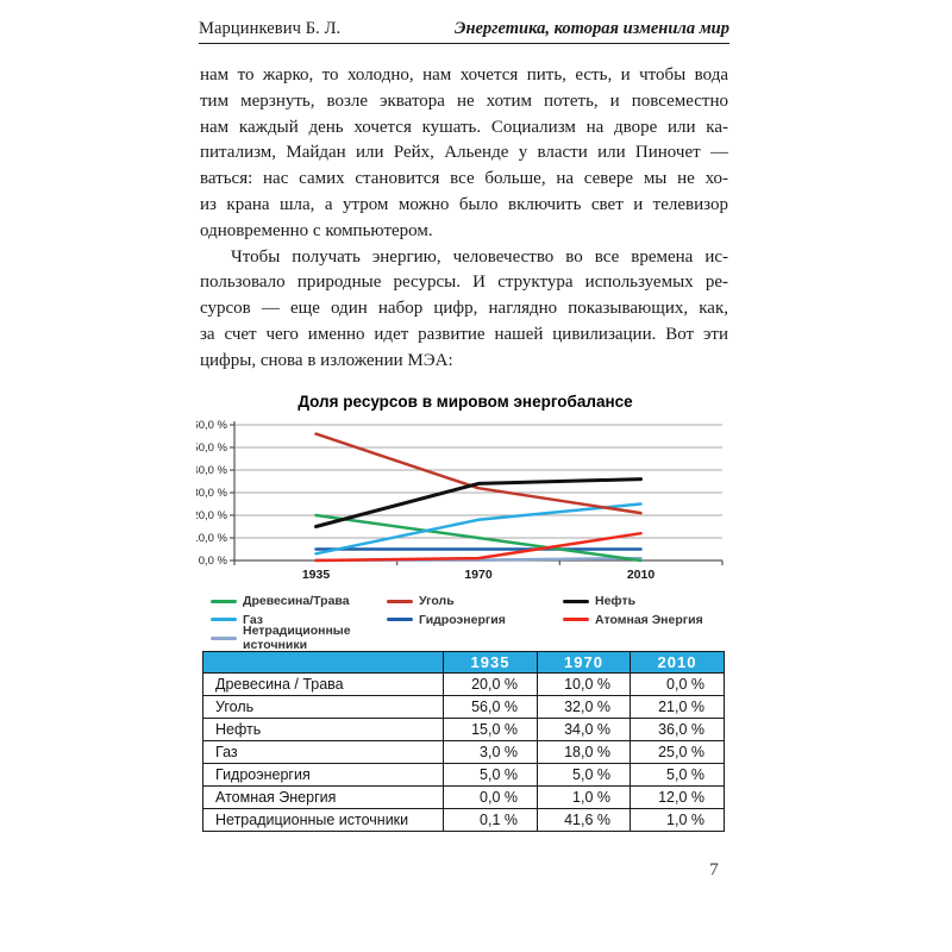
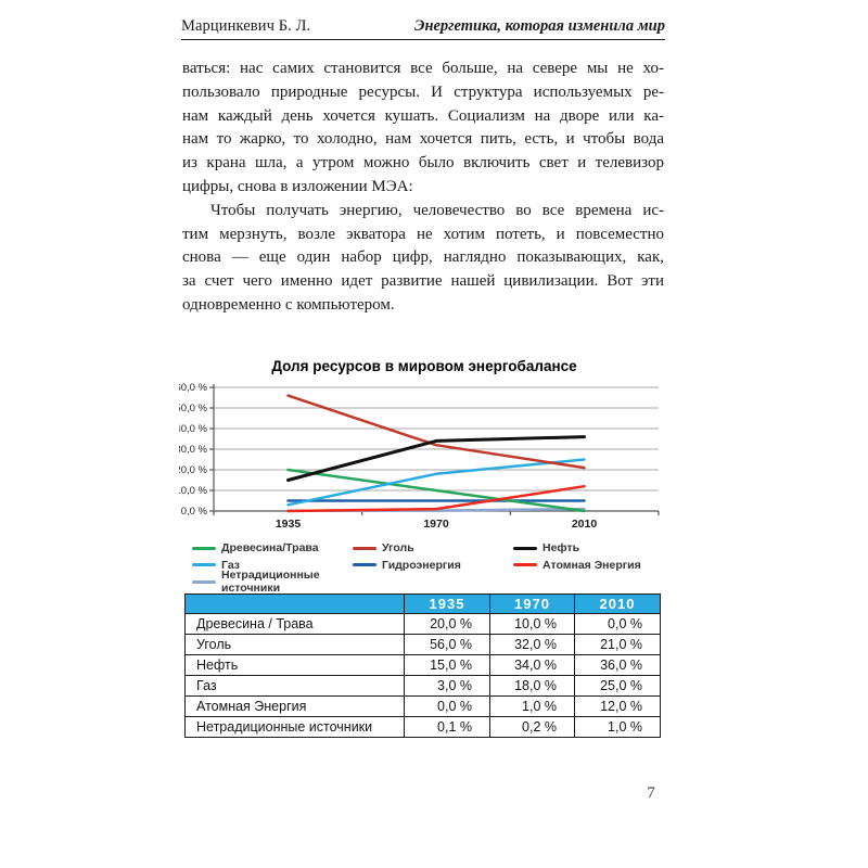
  Марцинкевич Б. Л.
  Энергетика, которая изменила мир
- нам то жарко, то холодно, нам хочется пить, есть, и чтобы вода
+ ваться: нас самих становится все больше, на севере мы не хо-
- тим мерзнуть, возле экватора не хотим потеть, и повсеместно
+ пользовало природные ресурсы. И структура используемых ре-
  нам каждый день хочется кушать. Социализм на дворе или ка-
- питализм, Майдан или Рейх, Альенде у власти или Пиночет —
- ваться: нас самих становится все больше, на севере мы не хо-
+ нам то жарко, то холодно, нам хочется пить, есть, и чтобы вода
  из крана шла, а утром можно было включить свет и телевизор
- одновременно с компьютером.
+ цифры, снова в изложении МЭА:
  Чтобы получать энергию, человечество во все времена ис-
- пользовало природные ресурсы. И структура используемых ре-
+ тим мерзнуть, возле экватора не хотим потеть, и повсеместно
- сурсов — еще один набор цифр, наглядно показывающих, как,
+ снова — еще один набор цифр, наглядно показывающих, как,
  за счет чего именно идет развитие нашей цивилизации. Вот эти
- цифры, снова в изложении МЭА:
+ одновременно с компьютером.
  Доля ресурсов в мировом энергобалансе
  0,0 %
  10,0 %
  20,0 %
  30,0 %
  40,0 %
  50,0 %
  60,0 %
  1935
  1970
  2010
  Древесина/Трава
  Уголь
  Нефть
  Газ
  Гидроэнергия
  Атомная Энергия
  Нетрадиционные источники
  	1935	1970	2010
  Древесина / Трава	20,0 %	10,0 %	0,0 %
  Уголь	56,0 %	32,0 %	21,0 %
  Нефть	15,0 %	34,0 %	36,0 %
  Газ	3,0 %	18,0 %	25,0 %
- Гидроэнергия	5,0 %	5,0 %	5,0 %
  Атомная Энергия	0,0 %	1,0 %	12,0 %
- Нетрадиционные источники	0,1 %	41,6 %	1,0 %
+ Нетрадиционные источники	0,1 %	0,2 %	1,0 %
  7
